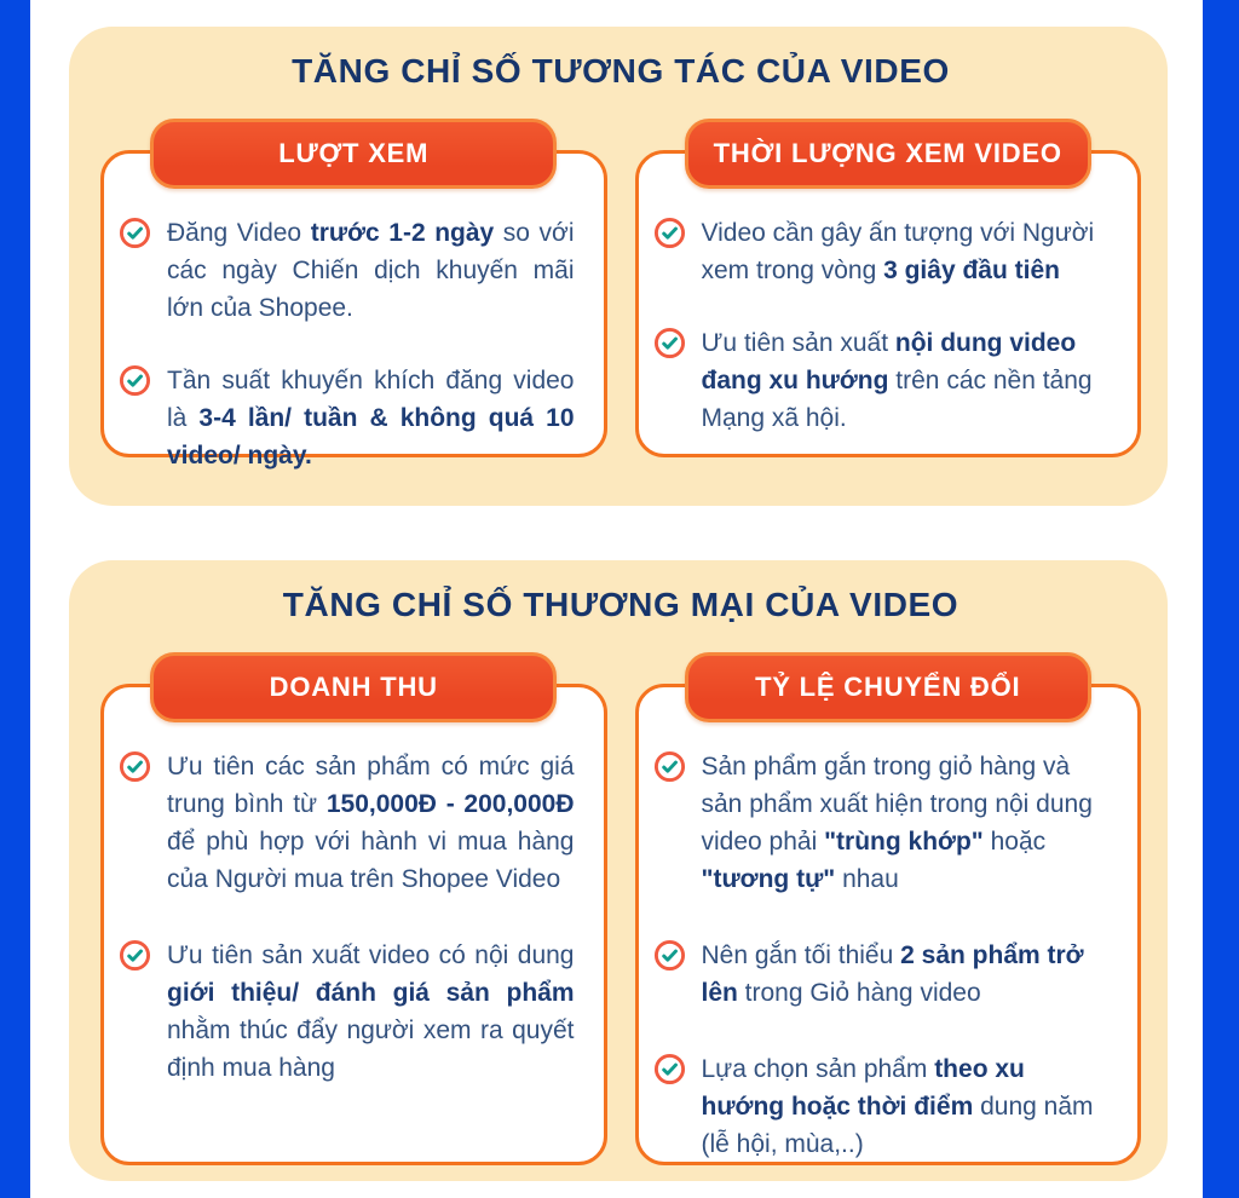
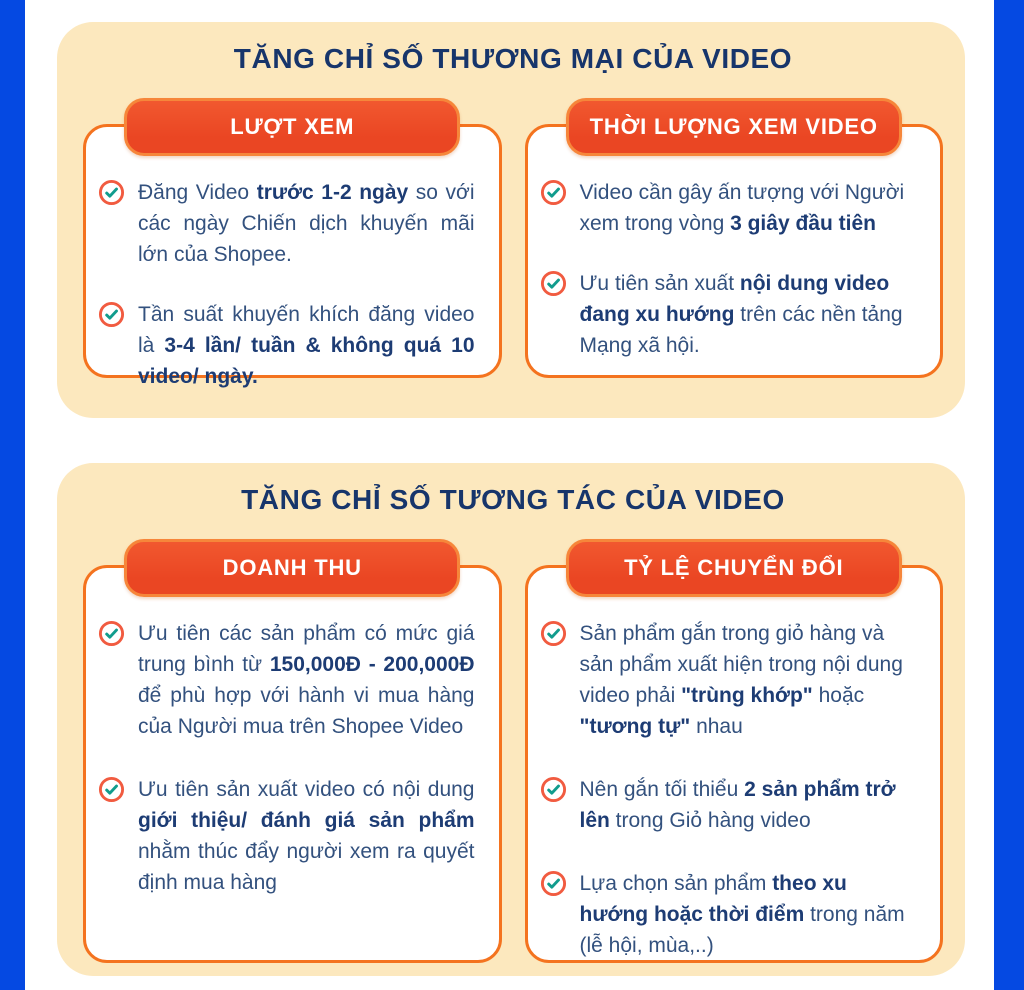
- TĂNG CHỈ SỐ TƯƠNG TÁC CỦA VIDEO
+ TĂNG CHỈ SỐ THƯƠNG MẠI CỦA VIDEO
  LƯỢT XEM
  Đăng Video trước 1-2 ngày so với các ngày Chiến dịch khuyến mãi lớn của Shopee.
  Tần suất khuyến khích đăng video là 3-4 lần/ tuần & không quá 10 video/ ngày.
  THỜI LƯỢNG XEM VIDEO
  Video cần gây ấn tượng với Người xem trong vòng 3 giây đầu tiên
  Ưu tiên sản xuất nội dung video đang xu hướng trên các nền tảng Mạng xã hội.
- TĂNG CHỈ SỐ THƯƠNG MẠI CỦA VIDEO
+ TĂNG CHỈ SỐ TƯƠNG TÁC CỦA VIDEO
  DOANH THU
  Ưu tiên các sản phẩm có mức giá trung bình từ 150,000Đ - 200,000Đ để phù hợp với hành vi mua hàng của Người mua trên Shopee Video
  Ưu tiên sản xuất video có nội dung giới thiệu/ đánh giá sản phẩm nhằm thúc đẩy người xem ra quyết định mua hàng
  TỶ LỆ CHUYỂN ĐỔI
  Sản phẩm gắn trong giỏ hàng và sản phẩm xuất hiện trong nội dung video phải "trùng khớp" hoặc "tương tự" nhau
  Nên gắn tối thiểu 2 sản phẩm trở lên trong Giỏ hàng video
- Lựa chọn sản phẩm theo xu hướng hoặc thời điểm dung năm (lễ hội, mùa,..)
+ Lựa chọn sản phẩm theo xu hướng hoặc thời điểm trong năm (lễ hội, mùa,..)
